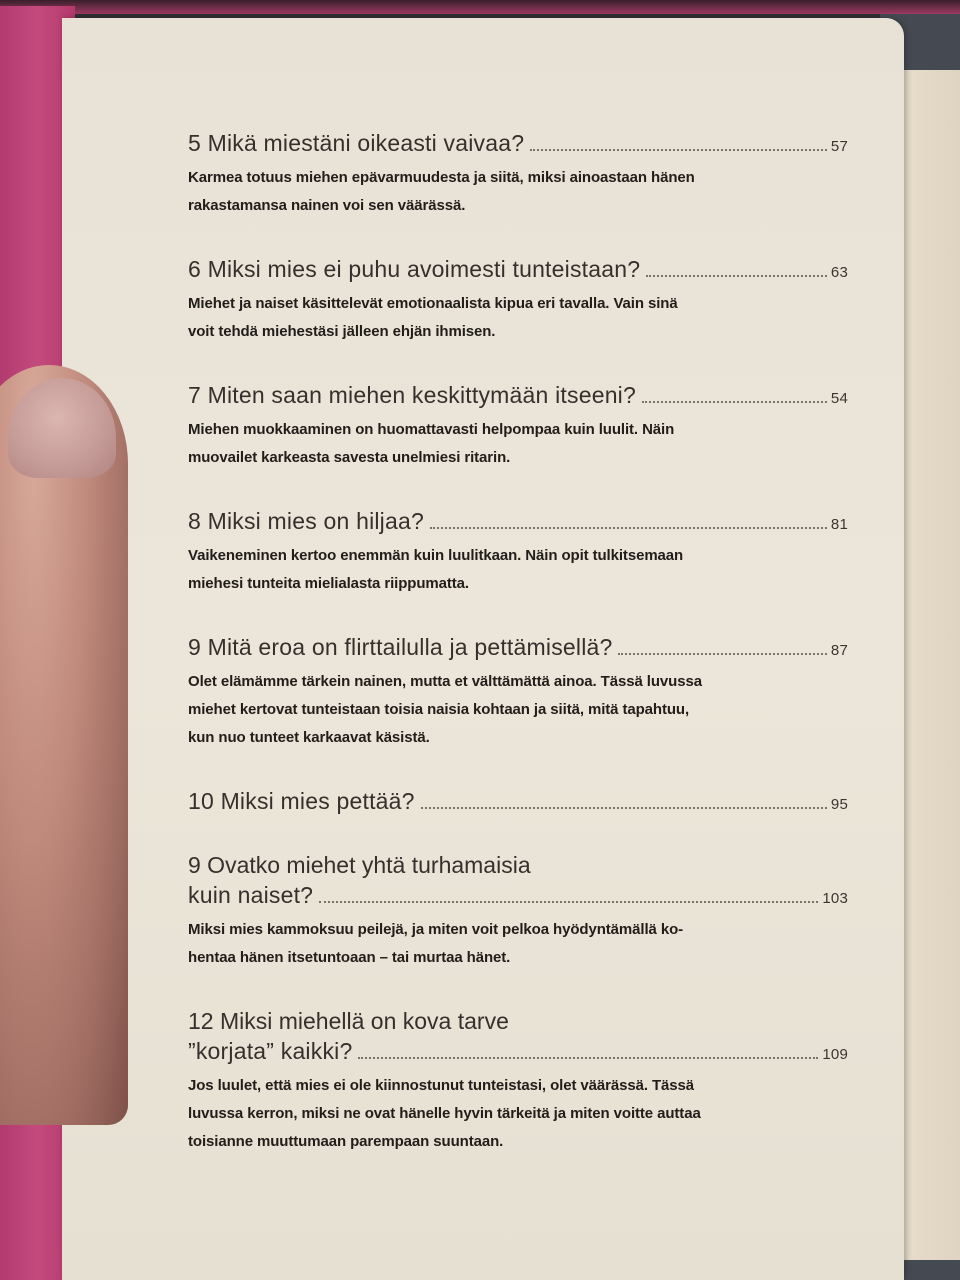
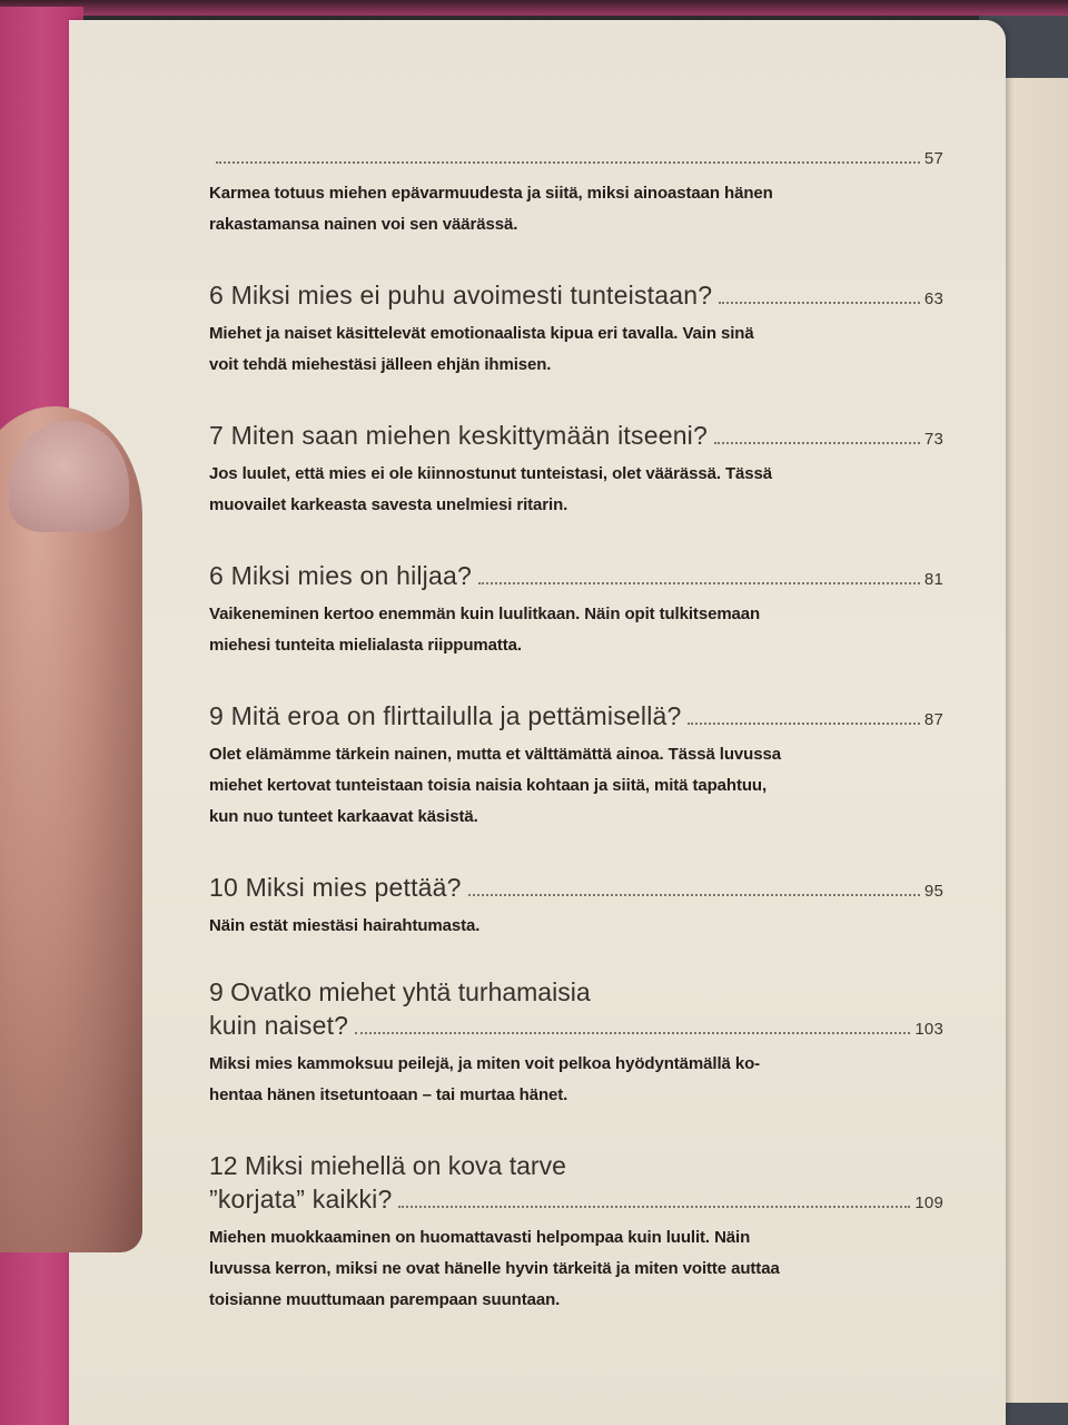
- 5 Mikä miestäni oikeasti vaivaa?
  57
  Karmea totuus miehen epävarmuudesta ja siitä, miksi ainoastaan hänen
  rakastamansa nainen voi sen väärässä.
  6 Miksi mies ei puhu avoimesti tunteistaan?
  63
  Miehet ja naiset käsittelevät emotionaalista kipua eri tavalla. Vain sinä
  voit tehdä miehestäsi jälleen ehjän ihmisen.
  7 Miten saan miehen keskittymään itseeni?
- 54
+ 73
- Miehen muokkaaminen on huomattavasti helpompaa kuin luulit. Näin
+ Jos luulet, että mies ei ole kiinnostunut tunteistasi, olet väärässä. Tässä
  muovailet karkeasta savesta unelmiesi ritarin.
- 8 Miksi mies on hiljaa?
+ 6 Miksi mies on hiljaa?
  81
  Vaikeneminen kertoo enemmän kuin luulitkaan. Näin opit tulkitsemaan
  miehesi tunteita mielialasta riippumatta.
  9 Mitä eroa on flirttailulla ja pettämisellä?
  87
  Olet elämämme tärkein nainen, mutta et välttämättä ainoa. Tässä luvussa
  miehet kertovat tunteistaan toisia naisia kohtaan ja siitä, mitä tapahtuu,
  kun nuo tunteet karkaavat käsistä.
  10 Miksi mies pettää?
  95
+ Näin estät miestäsi hairahtumasta.
  9 Ovatko miehet yhtä turhamaisia
  kuin naiset?
  103
  Miksi mies kammoksuu peilejä, ja miten voit pelkoa hyödyntämällä ko-
  hentaa hänen itsetuntoaan – tai murtaa hänet.
  12 Miksi miehellä on kova tarve
  ”korjata” kaikki?
  109
- Jos luulet, että mies ei ole kiinnostunut tunteistasi, olet väärässä. Tässä
+ Miehen muokkaaminen on huomattavasti helpompaa kuin luulit. Näin
  luvussa kerron, miksi ne ovat hänelle hyvin tärkeitä ja miten voitte auttaa
  toisianne muuttumaan parempaan suuntaan.
